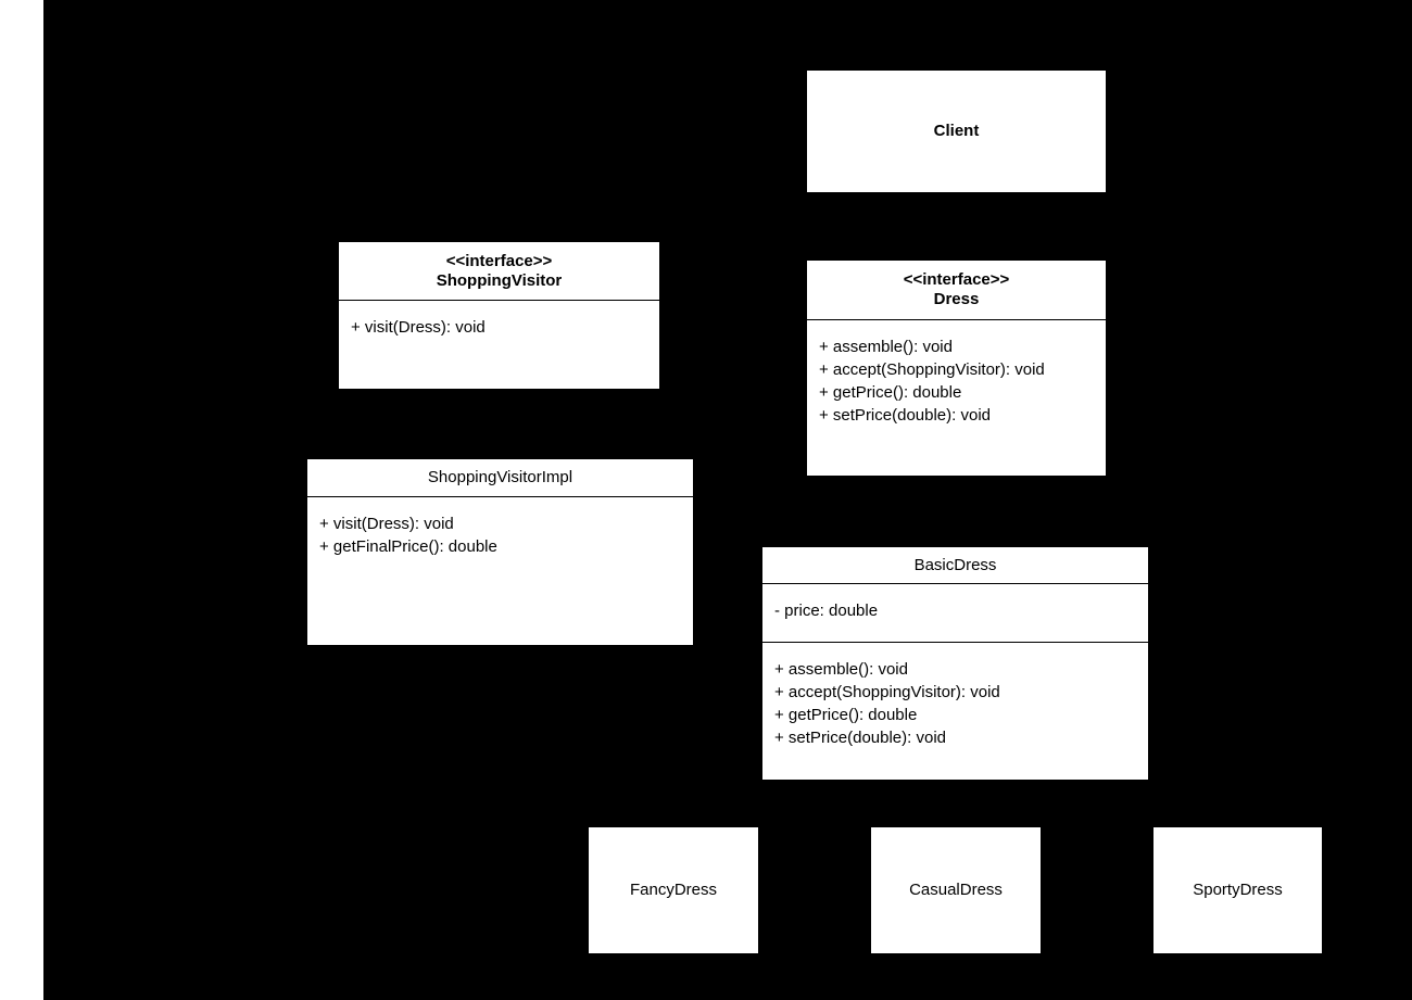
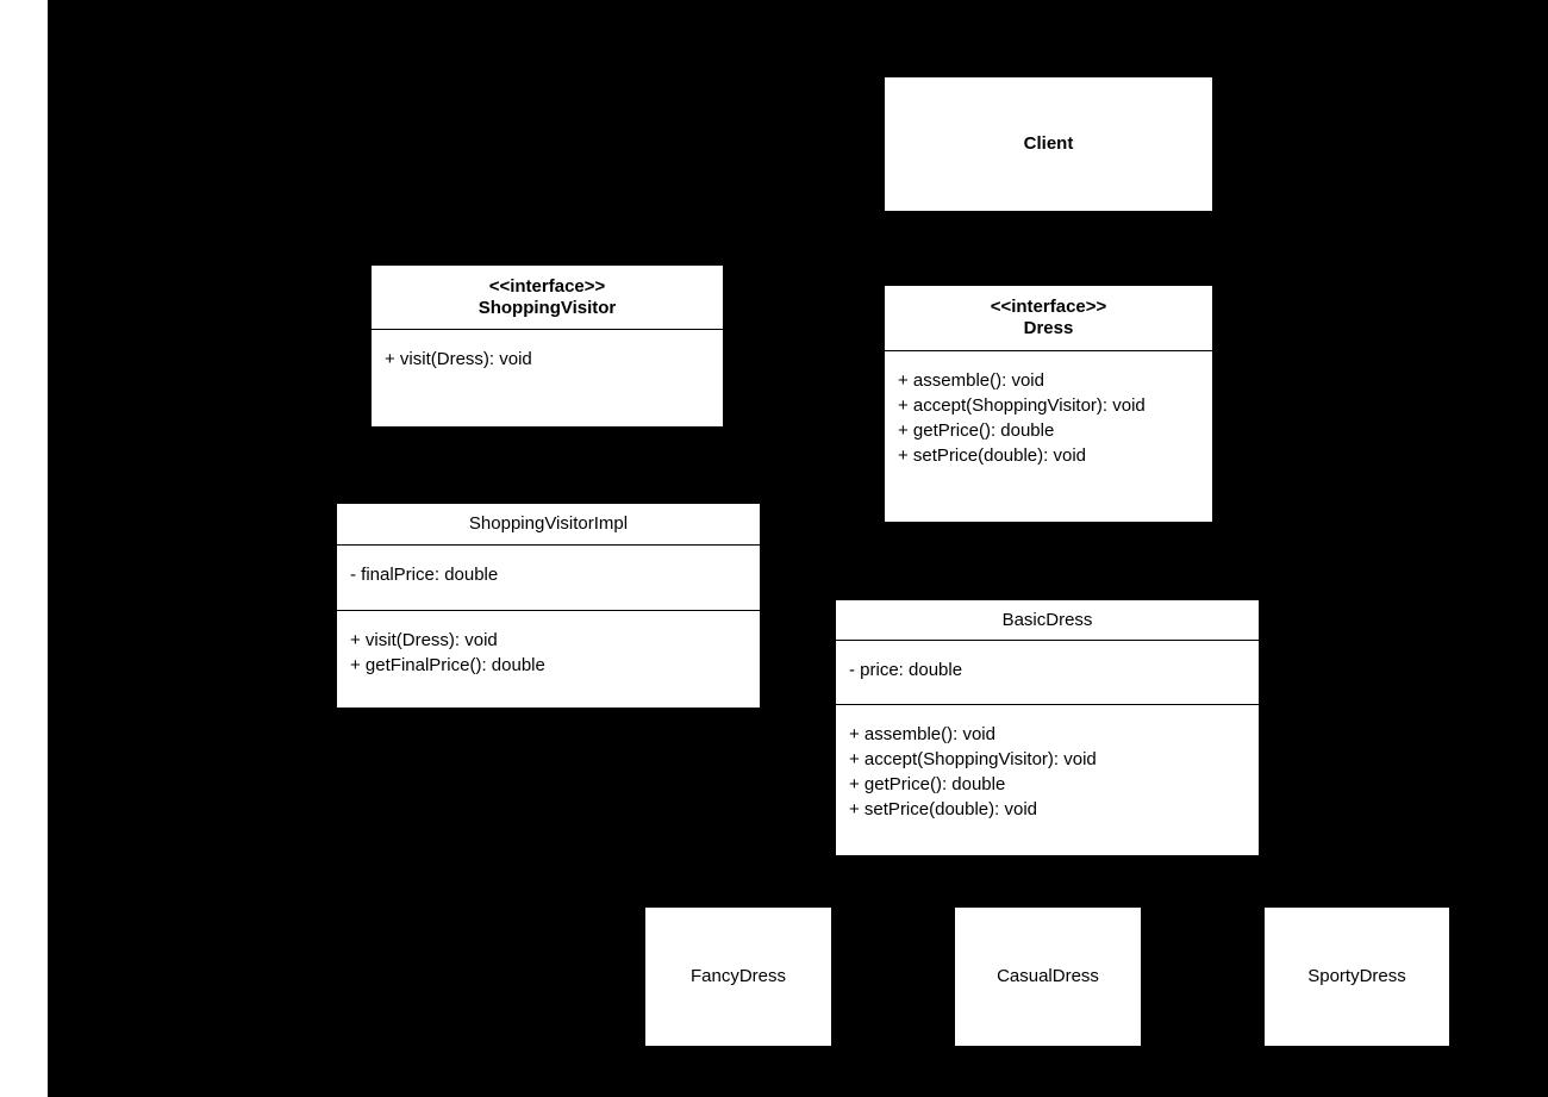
  Client
  <<interface>>
  ShoppingVisitor
  + visit(Dress): void
  <<interface>>
  Dress
  + assemble(): void
  + accept(ShoppingVisitor): void
  + getPrice(): double
  + setPrice(double): void
  ShoppingVisitorImpl
+ - finalPrice: double
  + visit(Dress): void
  + getFinalPrice(): double
  BasicDress
  - price: double
  + assemble(): void
  + accept(ShoppingVisitor): void
  + getPrice(): double
  + setPrice(double): void
  FancyDress
  CasualDress
  SportyDress
